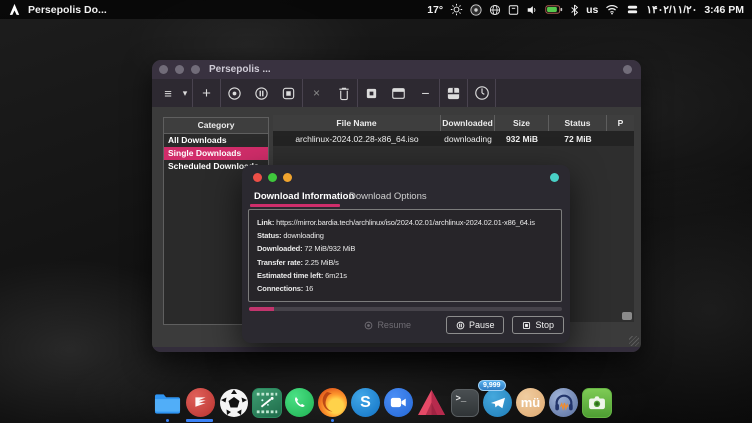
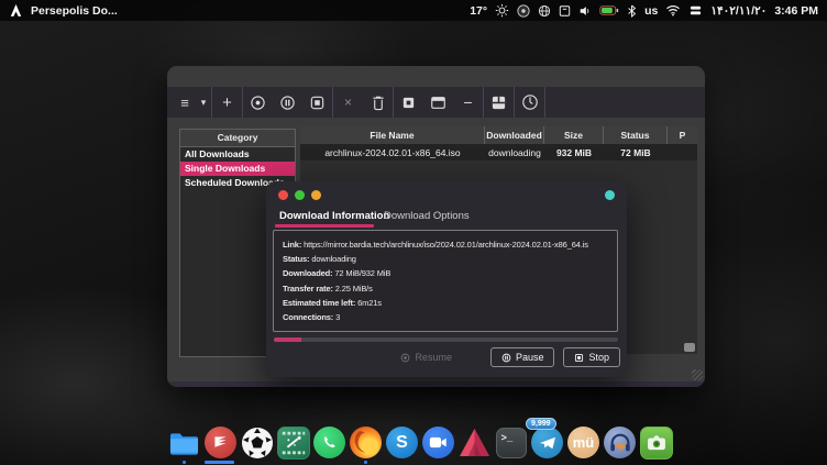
  Persepolis Do...
  17°
  us
  ۱۴۰۲/۱۱/۲۰
  3:46 PM
- Persepolis ...
  ≡
  ▾
  +
  ×
  −
  Category
  All Downloads
  Single Downloads
  Scheduled Downlo
  File Name
  Downloaded
  Size
  Status
  P
- archlinux-2024.02.28-x86_64.iso
+ archlinux-2024.02.01-x86_64.iso
  downloading
  932 MiB
  72 MiB
  Download Information
  Download Options
  Link: https://mirror.bardia.tech/archlinux/iso/2024.02.01/archlinux-2024.02.01-x86_64.is
  Status: downloading
  Downloaded: 72 MiB/932 MiB
  Transfer rate: 2.25 MiB/s
  Estimated time left: 6m21s
- Connections: 16
+ Connections: 3
  Resume
  Pause
  Stop
  S
  >_
  mü
